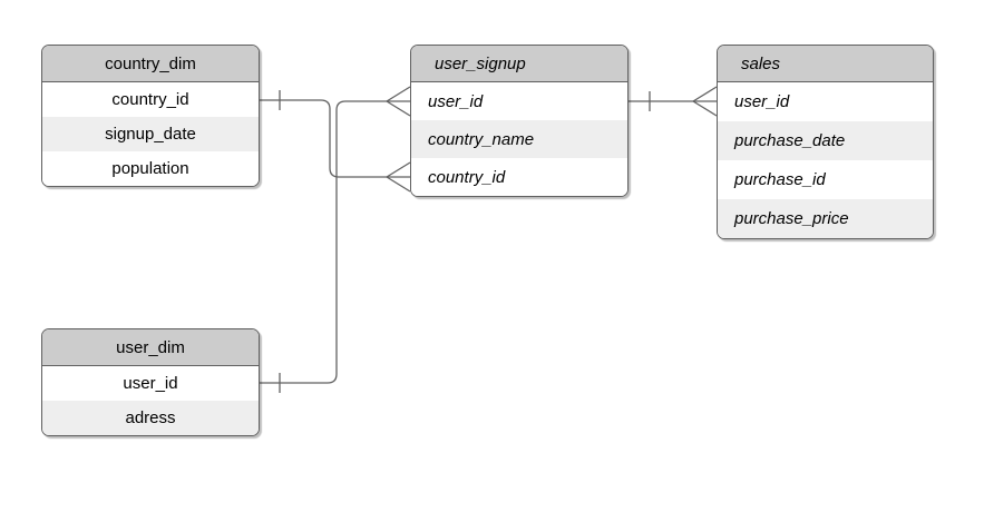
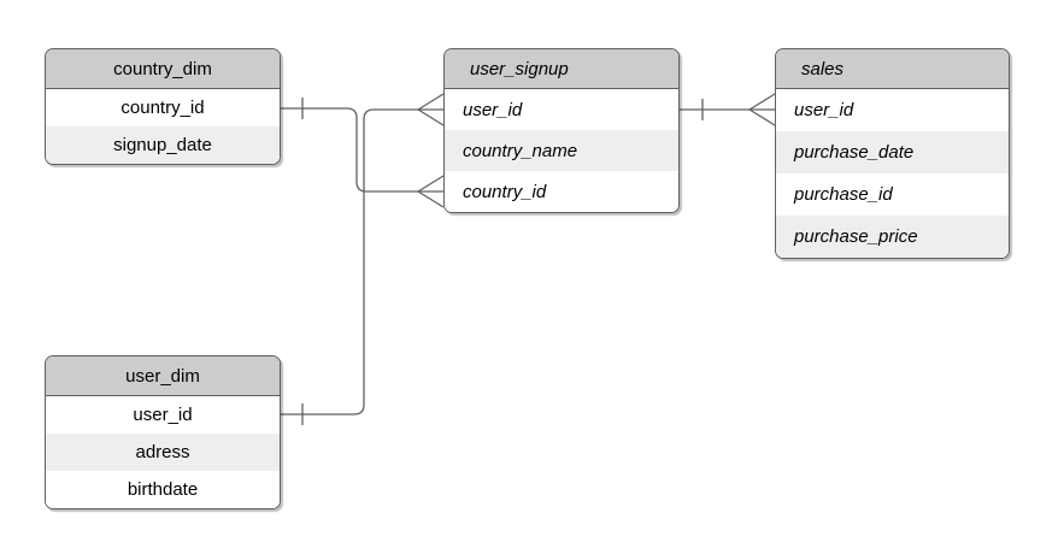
  country_dim
  country_id
  signup_date
- population
  user_dim
  user_id
  adress
+ birthdate
  user_signup
  user_id
  country_name
  country_id
  sales
  user_id
  purchase_date
  purchase_id
  purchase_price
